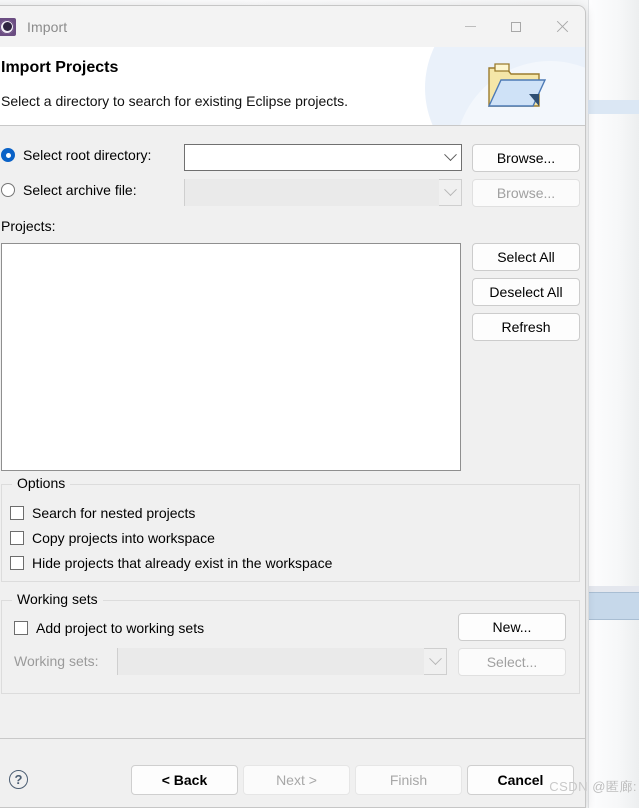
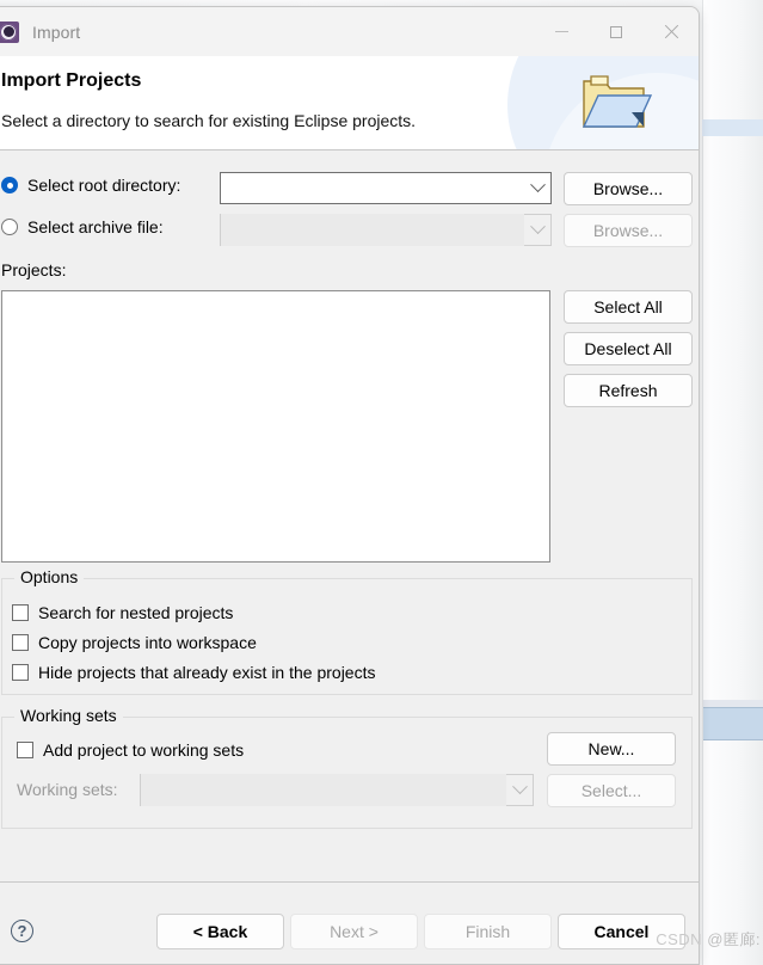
  Import
  Import Projects
  Select a directory to search for existing Eclipse projects.
  Select root directory:
  Browse...
  Select archive file:
  Browse...
  Projects:
  Select All
  Deselect All
  Refresh
  Options
  Search for nested projects
  Copy projects into workspace
- Hide projects that already exist in the workspace
+ Hide projects that already exist in the projects
  Working sets
  Add project to working sets
  New...
  Working sets:
  Select...
  ?
  < Back
  Next >
  Finish
  Cancel
  CSDN @匿廊:
